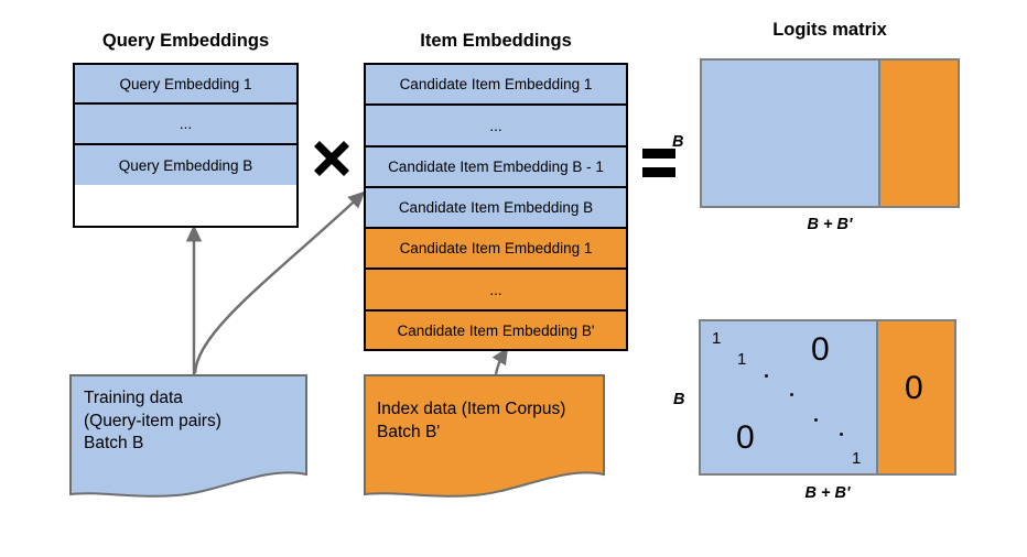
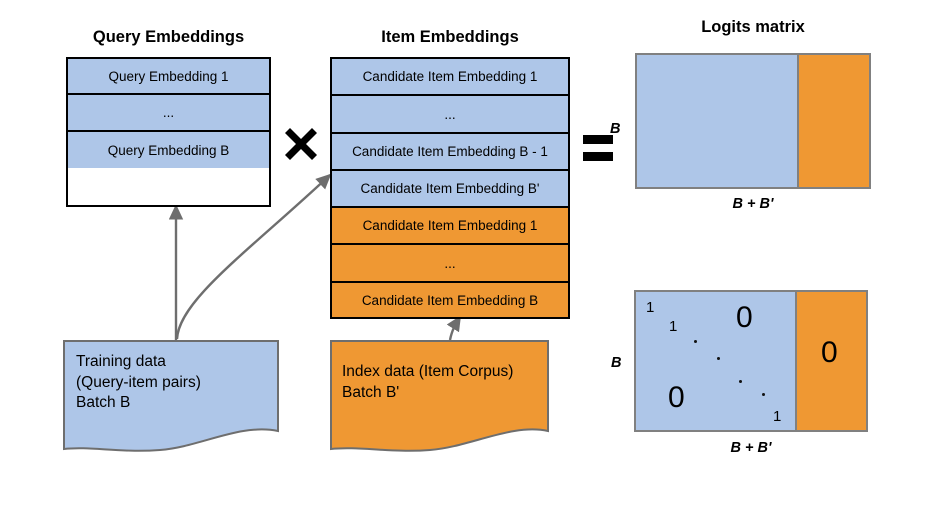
  Query Embeddings
  Query Embedding 1
  ...
  Query Embedding B
  Item Embeddings
  Candidate Item Embedding 1
  ...
  Candidate Item Embedding B - 1
- Candidate Item Embedding B
+ Candidate Item Embedding B'
  Candidate Item Embedding 1
  ...
- Candidate Item Embedding B'
+ Candidate Item Embedding B
  Training data
  (Query-item pairs)
  Batch B
  Index data (Item Corpus)
  Batch B'
  Logits matrix
  B
  B + B'
  1
  1
  0
  0
  1
  0
  B
  B + B'
